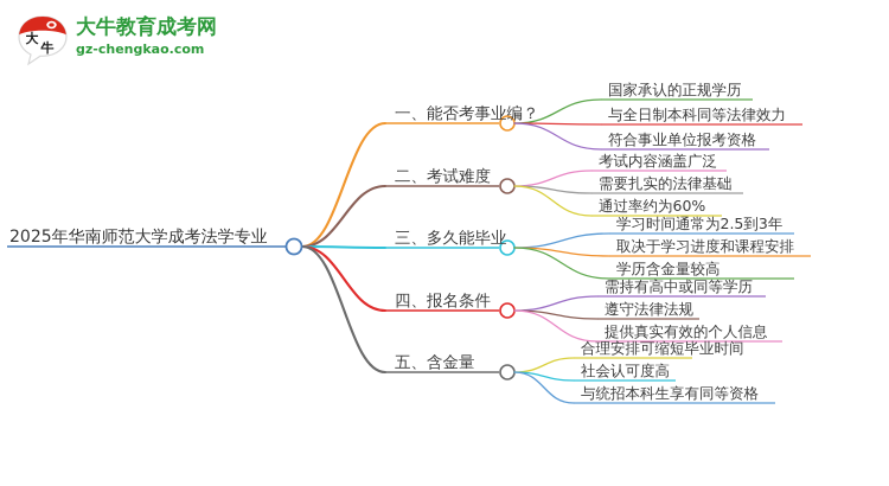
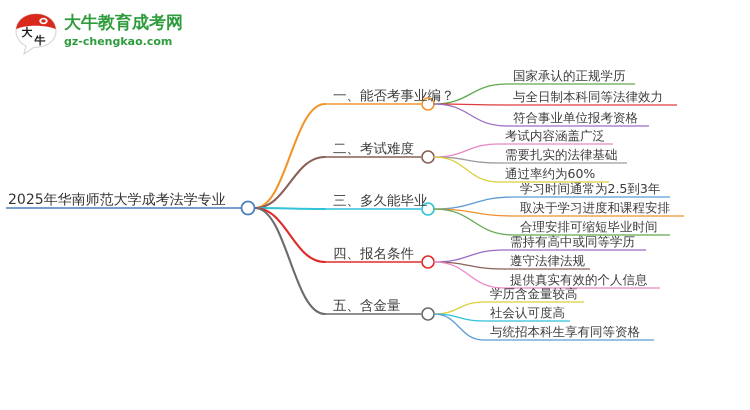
  大
  牛
  大牛教育成考网
  gz-chengkao.com
  2025年华南师范大学成考法学专业
  一、能否考事业编？
  国家承认的正规学历
  与全日制本科同等法律效力
  符合事业单位报考资格
  二、考试难度
  考试内容涵盖广泛
  需要扎实的法律基础
  通过率约为60%
  三、多久能毕业
  学习时间通常为2.5到3年
  取决于学习进度和课程安排
- 学历含金量较高
+ 合理安排可缩短毕业时间
  四、报名条件
  需持有高中或同等学历
  遵守法律法规
  提供真实有效的个人信息
  五、含金量
- 合理安排可缩短毕业时间
+ 学历含金量较高
  社会认可度高
  与统招本科生享有同等资格
